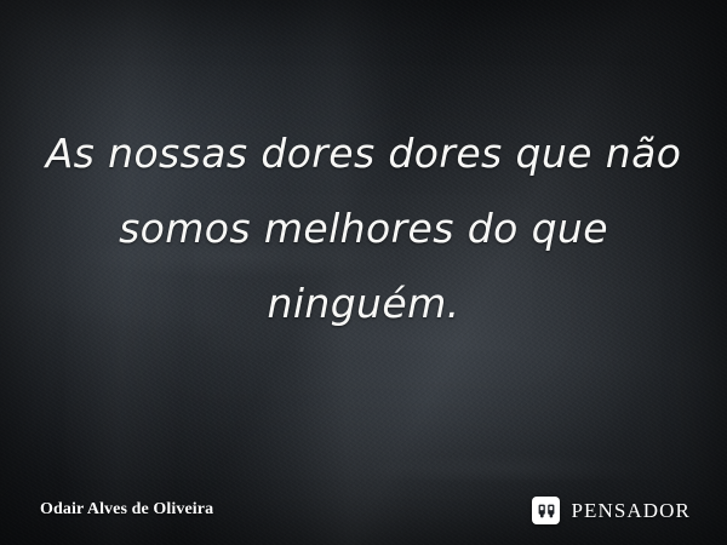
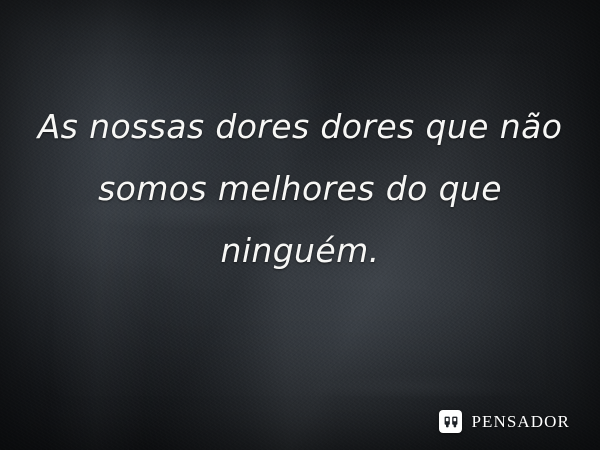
  As nossas dores dores que não somos melhores do que ninguém.
- Odair Alves de Oliveira
  PENSADOR
